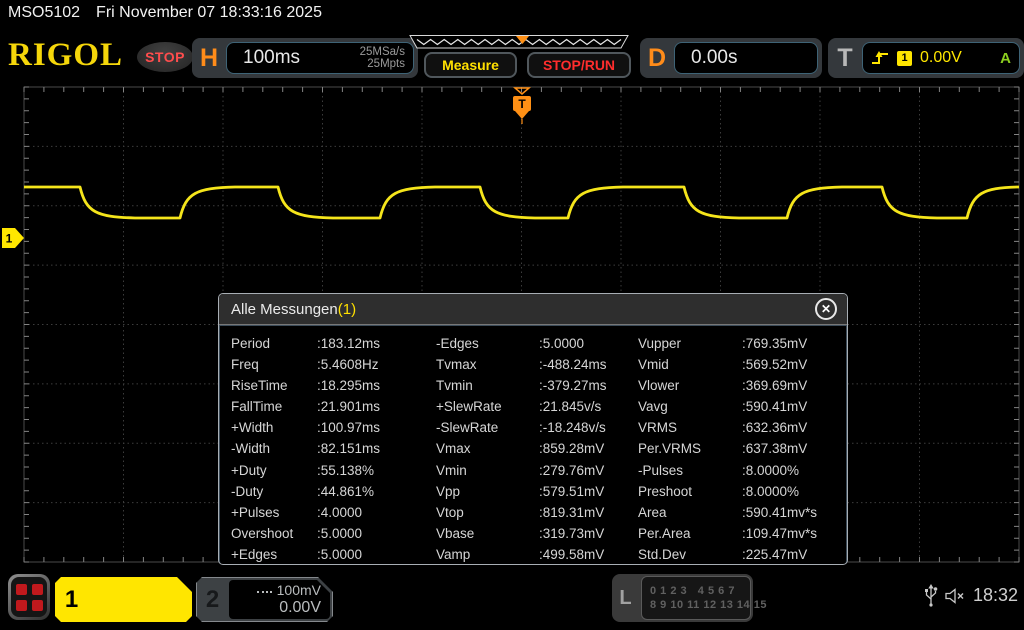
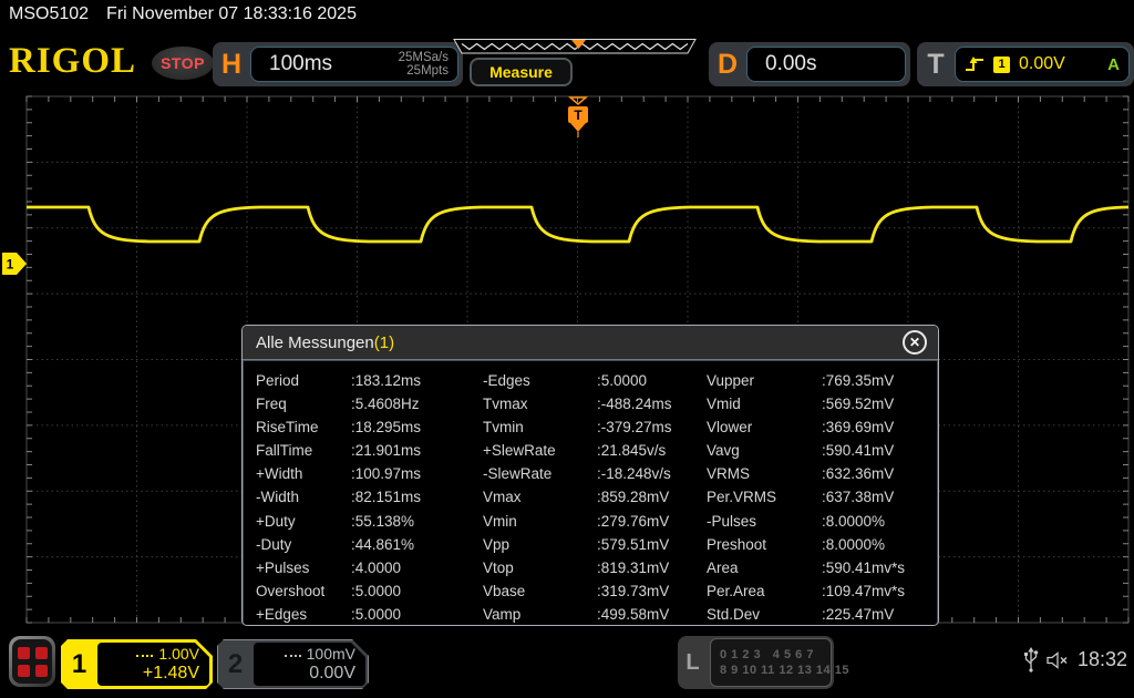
  MSO5102
  Fri November 07 18:33:16 2025
  T
  1
  RIGOL
  STOP
  H
  100ms
  25MSa/s
  25Mpts
  Measure
- STOP/RUN
  D
  0.00s
  T
  1
  0.00V
  A
  Alle Messungen(1)
  ✕
  Period
  :183.12ms
  -Edges
  :5.0000
  Vupper
  :769.35mV
  Freq
  :5.4608Hz
  Tvmax
  :-488.24ms
  Vmid
  :569.52mV
  RiseTime
  :18.295ms
  Tvmin
  :-379.27ms
  Vlower
  :369.69mV
  FallTime
  :21.901ms
  +SlewRate
  :21.845v/s
  Vavg
  :590.41mV
  +Width
  :100.97ms
  -SlewRate
  :-18.248v/s
  VRMS
  :632.36mV
  -Width
  :82.151ms
  Vmax
  :859.28mV
  Per.VRMS
  :637.38mV
  +Duty
  :55.138%
  Vmin
  :279.76mV
  -Pulses
  :8.0000%
  -Duty
  :44.861%
  Vpp
  :579.51mV
  Preshoot
  :8.0000%
  +Pulses
  :4.0000
  Vtop
  :819.31mV
  Area
  :590.41mv*s
  Overshoot
  :5.0000
  Vbase
  :319.73mV
  Per.Area
  :109.47mv*s
  +Edges
  :5.0000
  Vamp
  :499.58mV
  Std.Dev
  :225.47mV
  1
+ 1.00V
+ +1.48V
  2
  100mV
  0.00V
  L
  0 1 2 3 4 5 6 7
  8 9 10 11 12 13 14
  18:32
